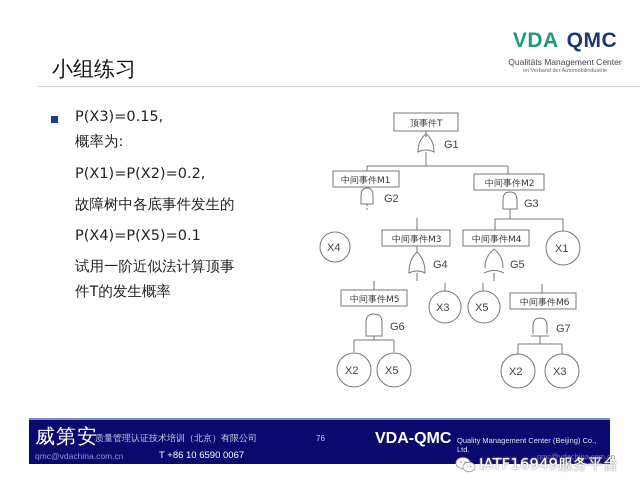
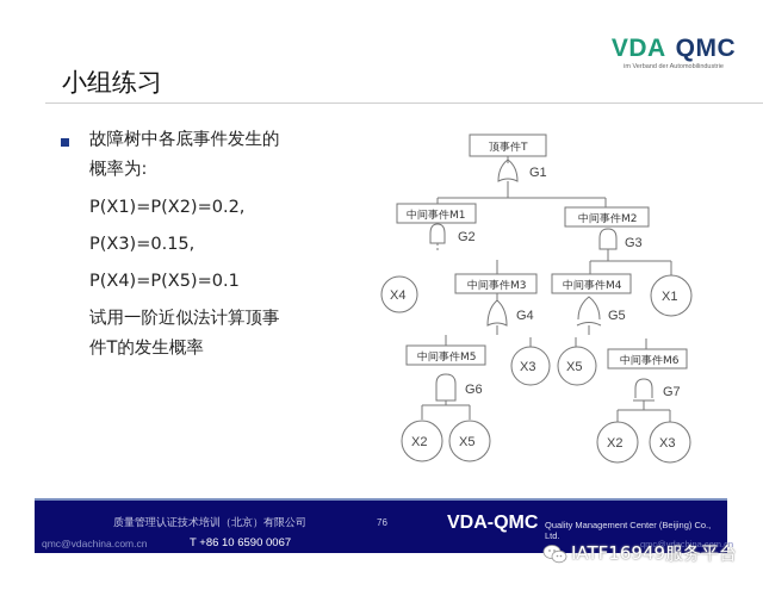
  VDA QMC
- Qualitäts Management Center
  小组练习
- P(X3)=0.15,
+ 故障树中各底事件发生的
  概率为:
  P(X1)=P(X2)=0.2,
- 故障树中各底事件发生的
+ P(X3)=0.15,
  P(X4)=P(X5)=0.1
  试用一阶近似法计算顶事
  件T的发生概率
  顶事件T
  中间事件M1
  中间事件M2
  中间事件M3
  中间事件M4
  中间事件M5
  中间事件M6
  G1
  G2
  G3
  G4
  G5
  G6
  G7
  X4
  X1
  X3
  X5
  X2
  X5
  X2
  X3
- 威第安
  质量管理认证技术培训（北京）有限公司
  qmc@vdachina.com.cn
  T +86 10 6590 0067
  76
  VDA-QMC
  Quality Management Center (Beijing) Co., Ltd.
  qmc@vdachina.com.cn
  IATF16949服务平台
